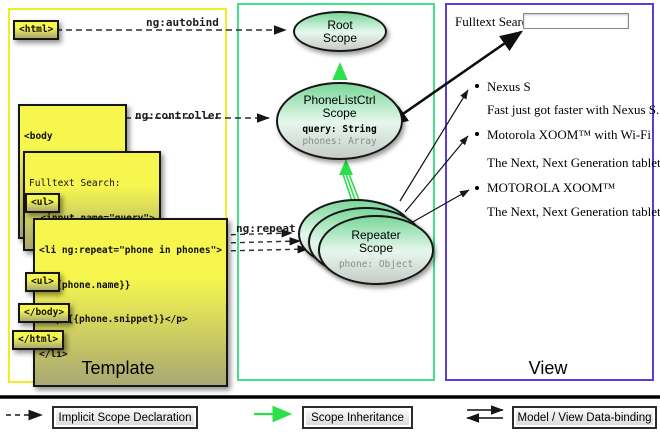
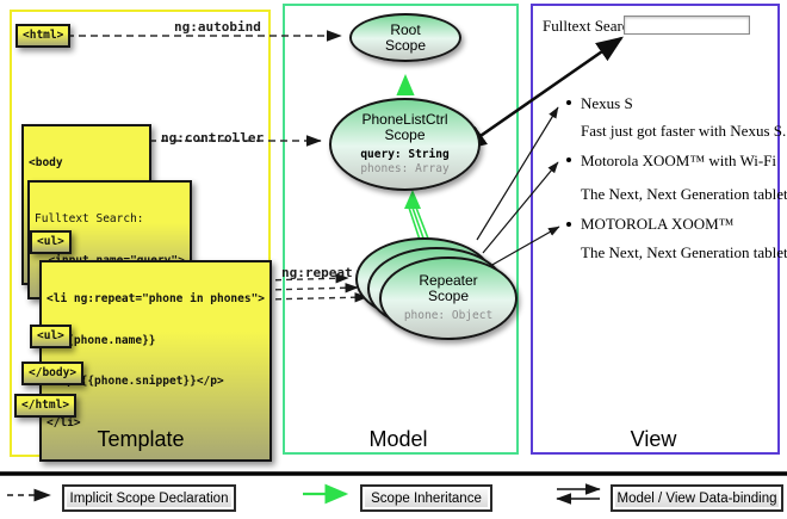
  <html>
  ng:autobind
  <body
  ng:controller
  Fulltext Search:
  <ul>
  <li ng:repeat="phone in phones">
  phone.name}}
  {{phone.snippet}}</p>
  </li>
  ng:repeat
  <ul>
  </body>
  </html>
  Template
  Root
  Scope
  PhoneListCtrl
  Scope
  query: String
  phones: Array
  Repeater
  Scope
  phone: Object
+ Model
  Fulltext Sear
  Nexus S
  Fast just got faster with Nexus S.
  Motorola XOOM™ with Wi-Fi
  The Next, Next Generation tablet
  MOTOROLA XOOM™
  The Next, Next Generation tablet
  View
  Implicit Scope Declaration
  Scope Inheritance
  Model / View Data-binding
